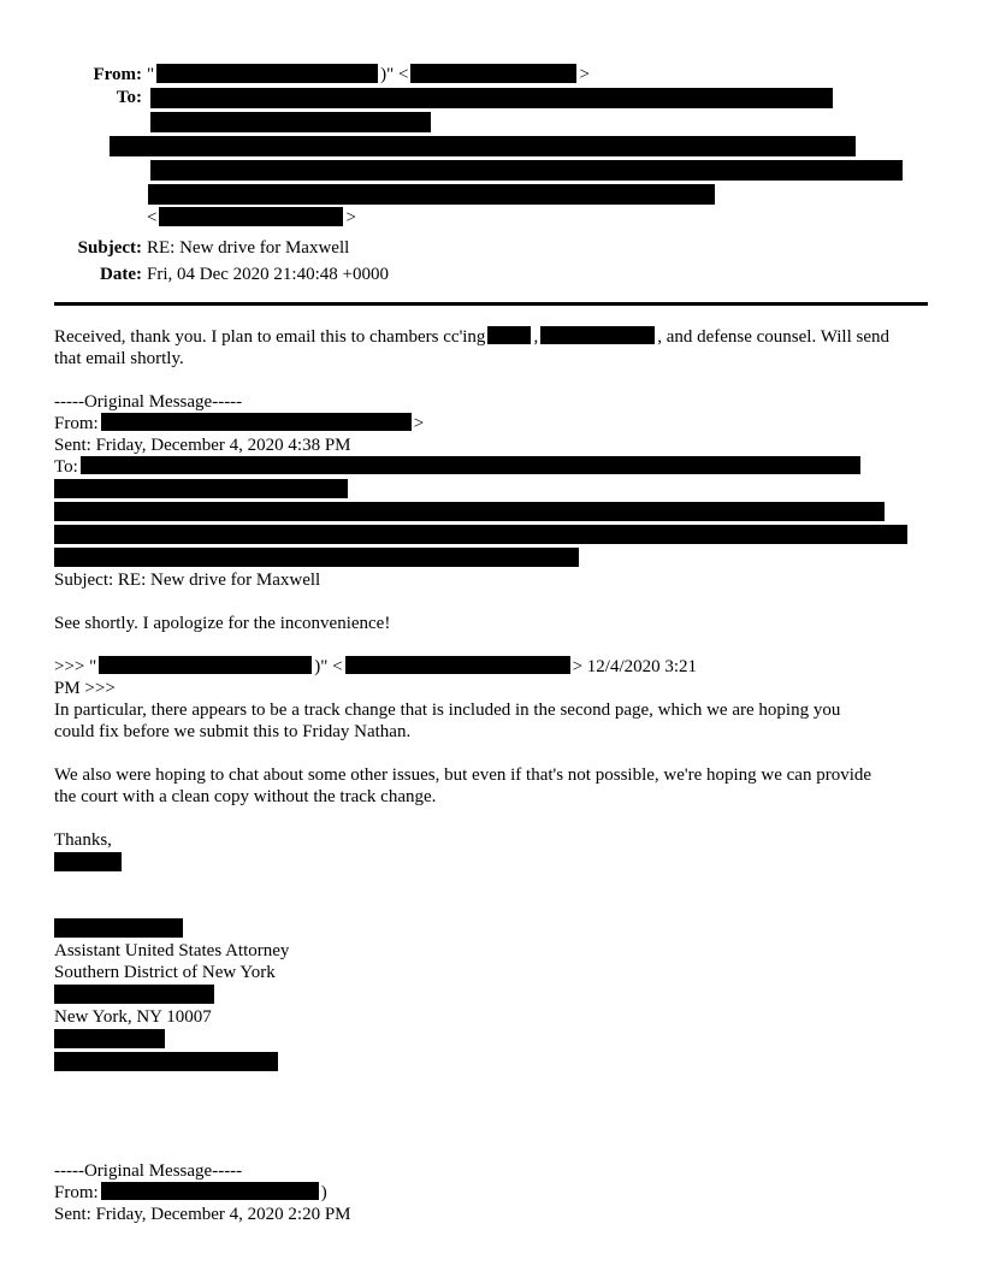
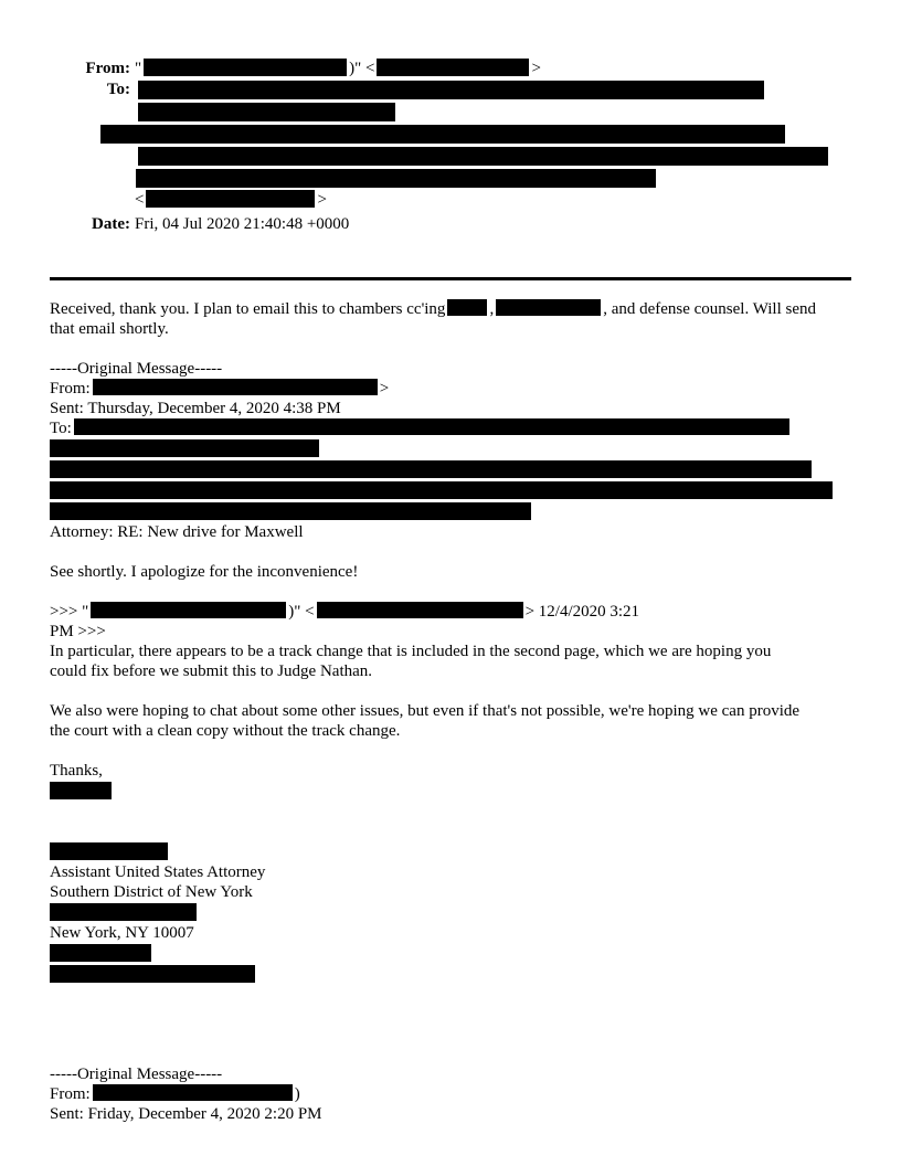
  From:
  " )" < >
  To:
  < >
- Subject:
- RE: New drive for Maxwell
  Date:
- Fri, 04 Dec 2020 21:40:48 +0000
+ Fri, 04 Jul 2020 21:40:48 +0000
  Received, thank you. I plan to email this to chambers cc'ing , , and defense counsel. Will send
  that email shortly.
  -----Original Message-----
  From: >
- Sent: Friday, December 4, 2020 4:38 PM
+ Sent: Thursday, December 4, 2020 4:38 PM
  To:
- Subject: RE: New drive for Maxwell
+ Attorney: RE: New drive for Maxwell
  See shortly. I apologize for the inconvenience!
  >>> " )" < > 12/4/2020 3:21
  PM >>>
  In particular, there appears to be a track change that is included in the second page, which we are hoping you
- could fix before we submit this to Friday Nathan.
+ could fix before we submit this to Judge Nathan.
  We also were hoping to chat about some other issues, but even if that's not possible, we're hoping we can provide
  the court with a clean copy without the track change.
  Thanks,
  Assistant United States Attorney
  Southern District of New York
  New York, NY 10007
  -----Original Message-----
  From: )
  Sent: Friday, December 4, 2020 2:20 PM
